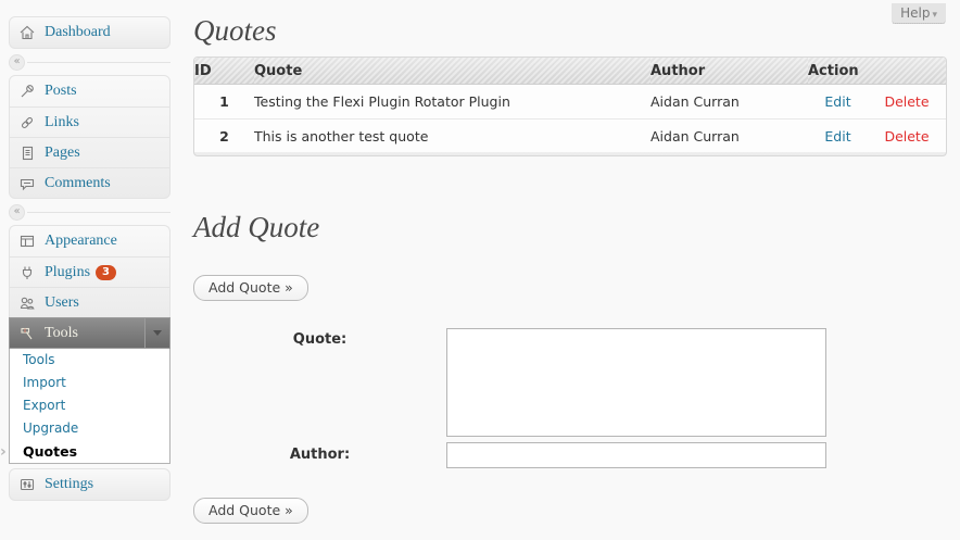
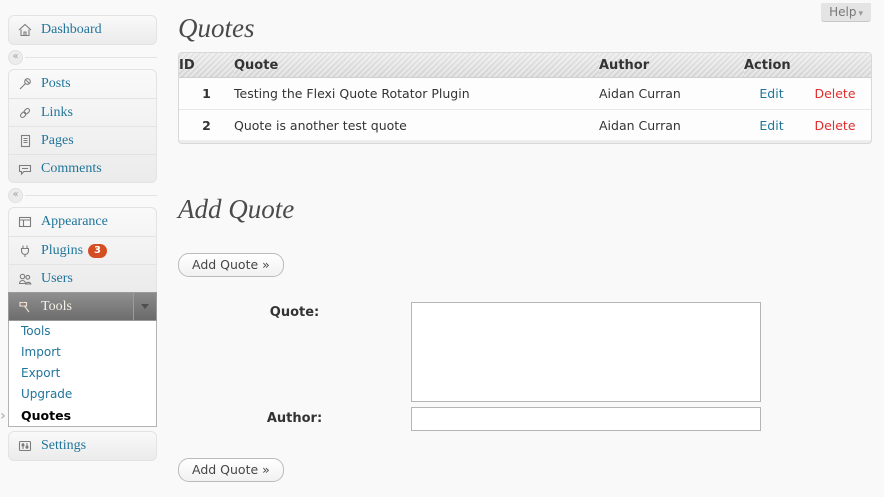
  Dashboard
  «
  Posts
  Links
  Pages
  Comments
  «
  Appearance
  Plugins
  3
  Users
  Tools
  Tools
  Import
  Export
  Upgrade
  ›
  Quotes
  Settings
  Help ▾
  Quotes
  ID	Quote	Author	Action
- 1	Testing the Flexi Plugin Rotator Plugin	Aidan Curran	Edit	Delete
+ 1	Testing the Flexi Quote Rotator Plugin	Aidan Curran	Edit	Delete
- 2	This is another test quote	Aidan Curran	Edit	Delete
+ 2	Quote is another test quote	Aidan Curran	Edit	Delete
  Add Quote
  Add Quote »
  Quote:
  Author:
  Add Quote »
